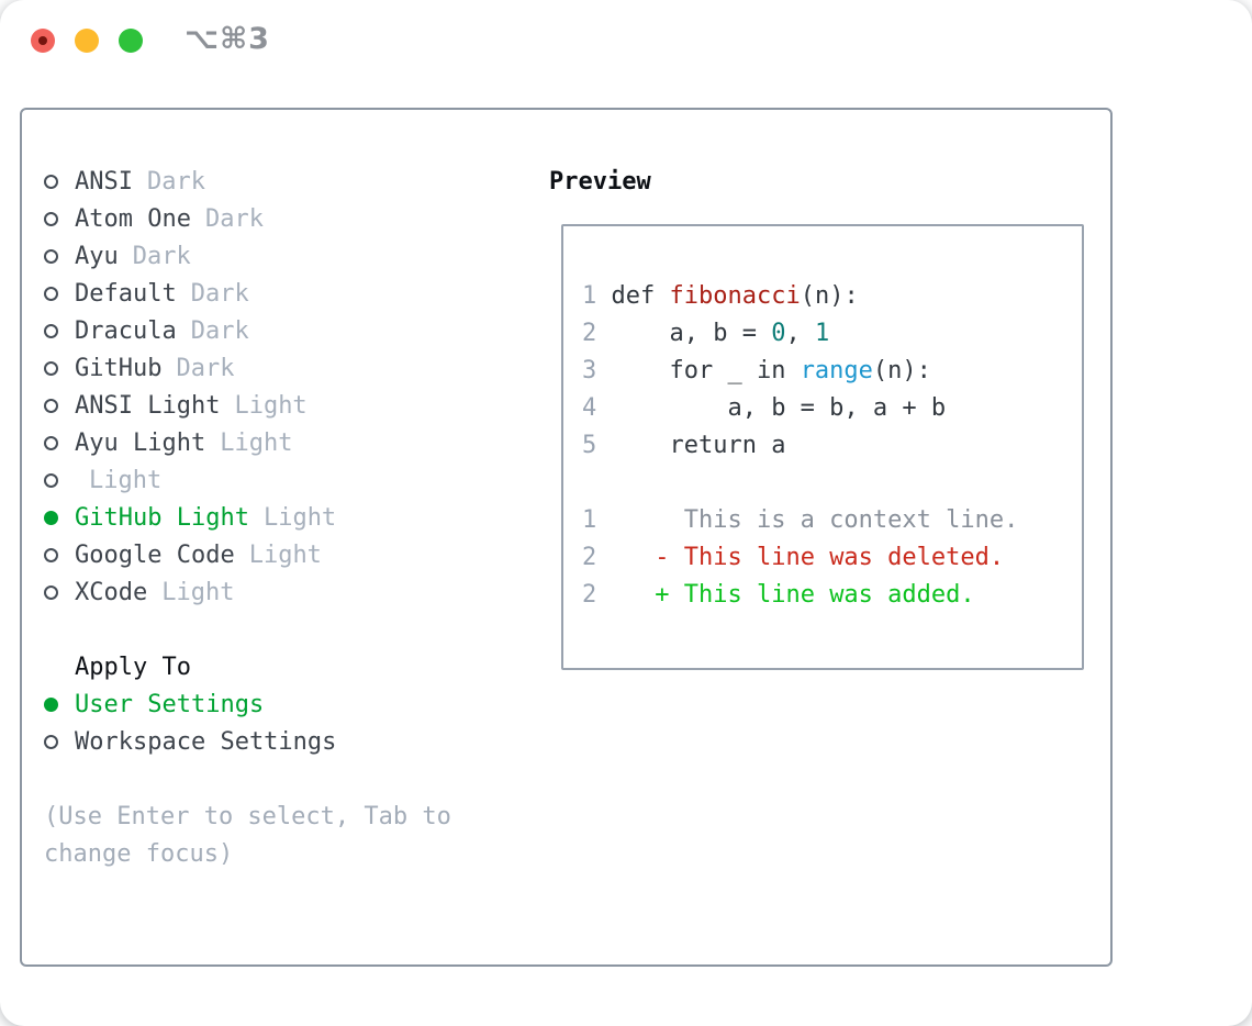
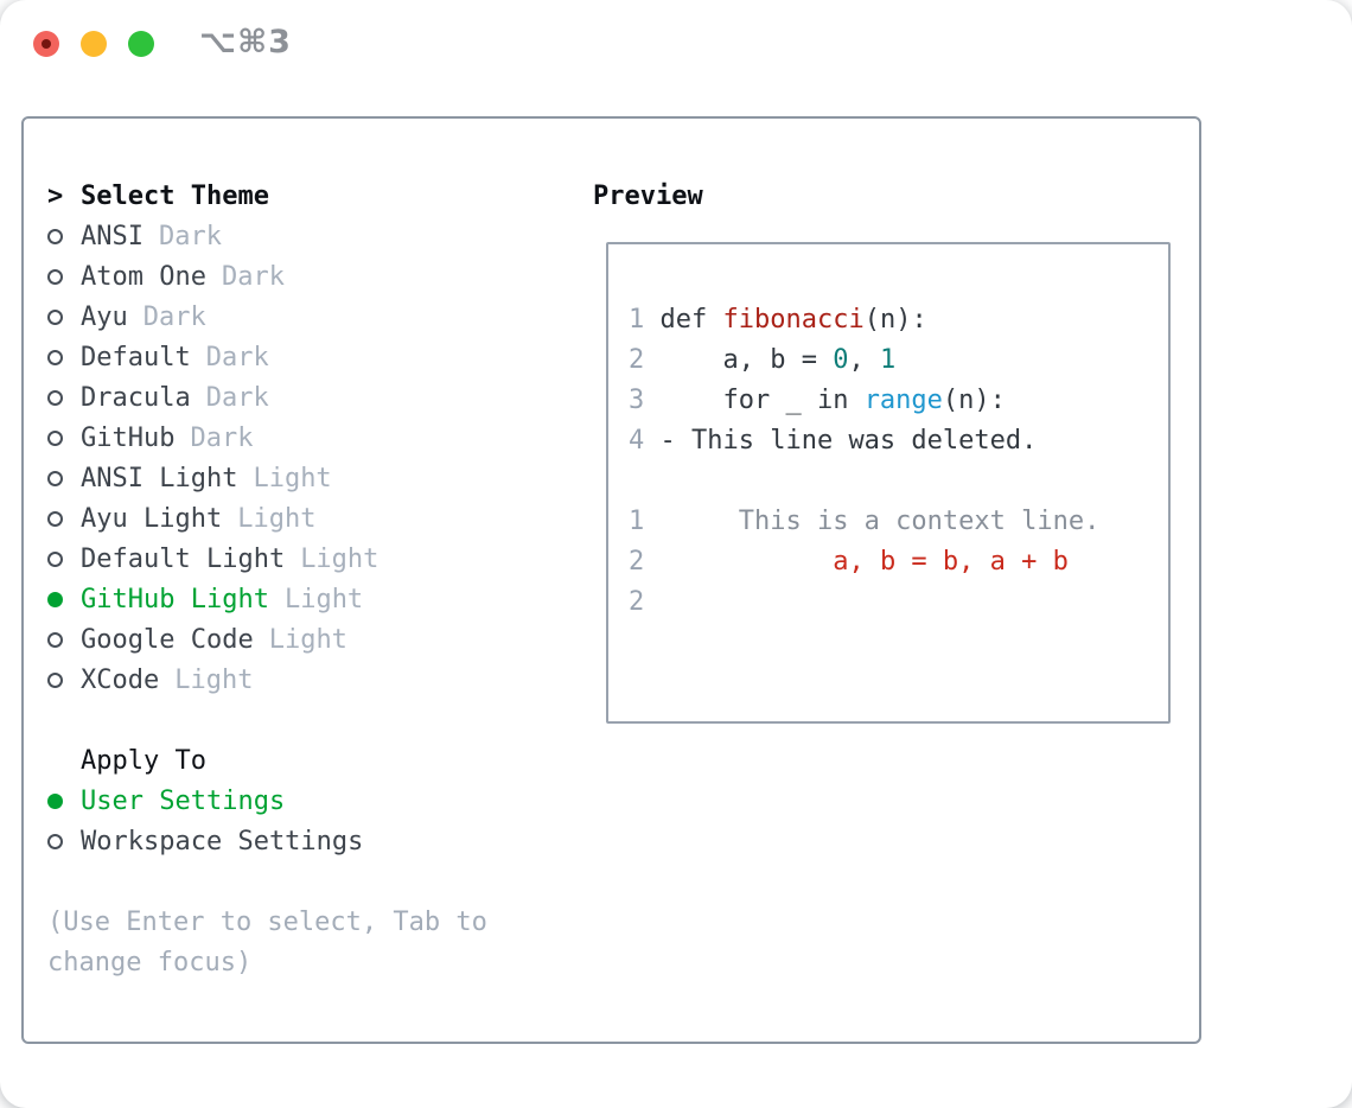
  ⌥⌘3
+ >
+ Select Theme
  ANSI
  Dark
  Atom One
  Dark
  Ayu
  Dark
  Default
  Dark
  Dracula
  Dark
  GitHub
  Dark
  ANSI Light
  Light
  Ayu Light
  Light
+ Default Light
  Light
  GitHub Light
  Light
  Google Code
  Light
  XCode
  Light
  Apply To
  User Settings
  Workspace Settings
  (Use Enter to select, Tab to
  change focus)
  Preview
  1
  def
  fibonacci
  (n):
  2
  a, b =
  0
  ,
  1
  3
  for _ in
  range
  (n):
  4
- a, b = b, a + b
+ - This line was deleted.
- 5
- return a
  1
  This is a context line.
  2
- - This line was deleted.
+ a, b = b, a + b
  2
- + This line was added.
